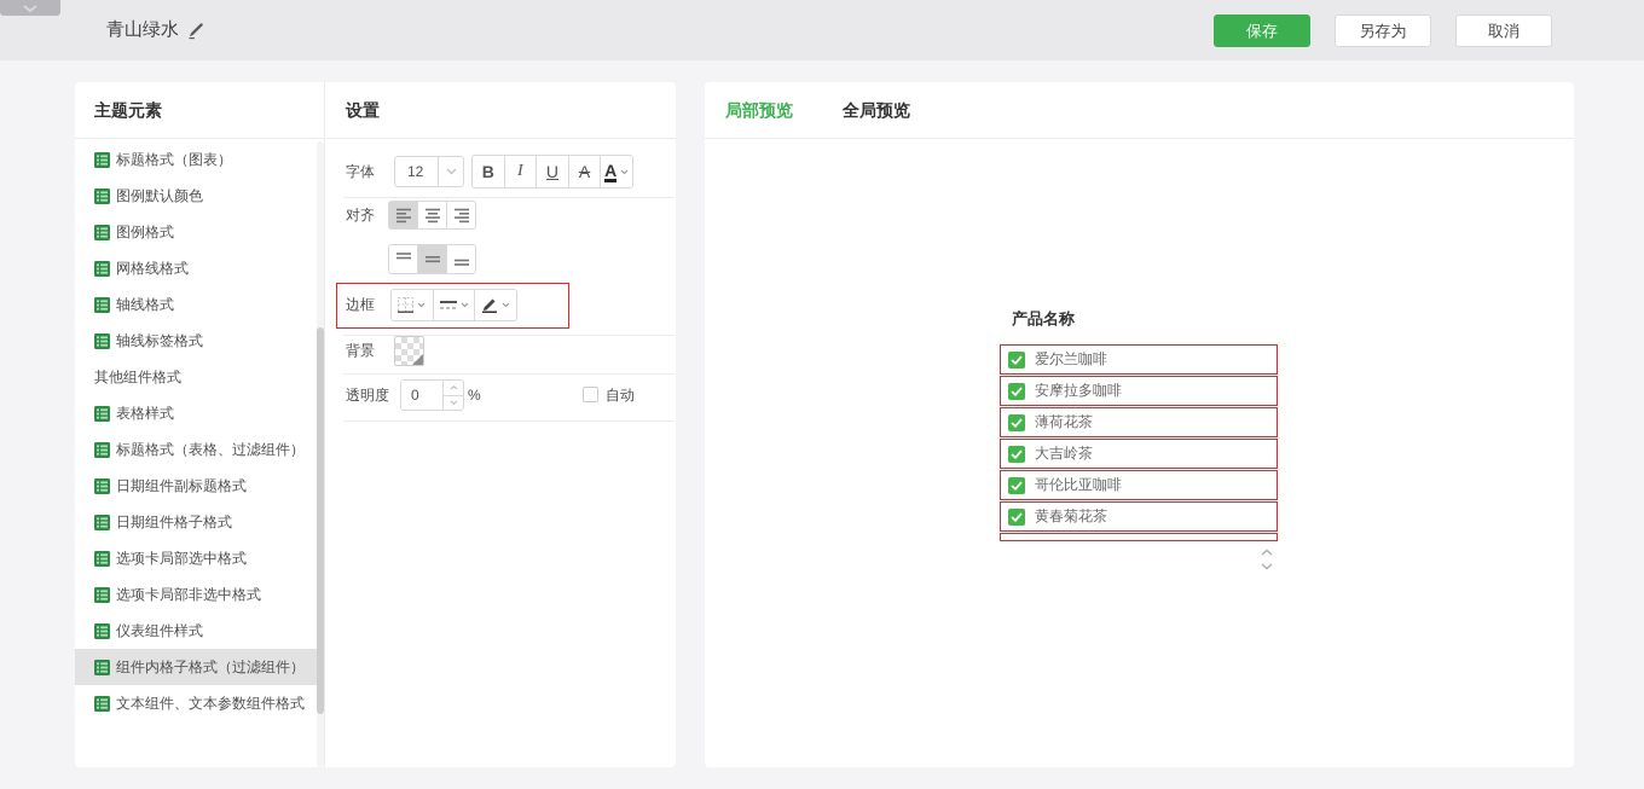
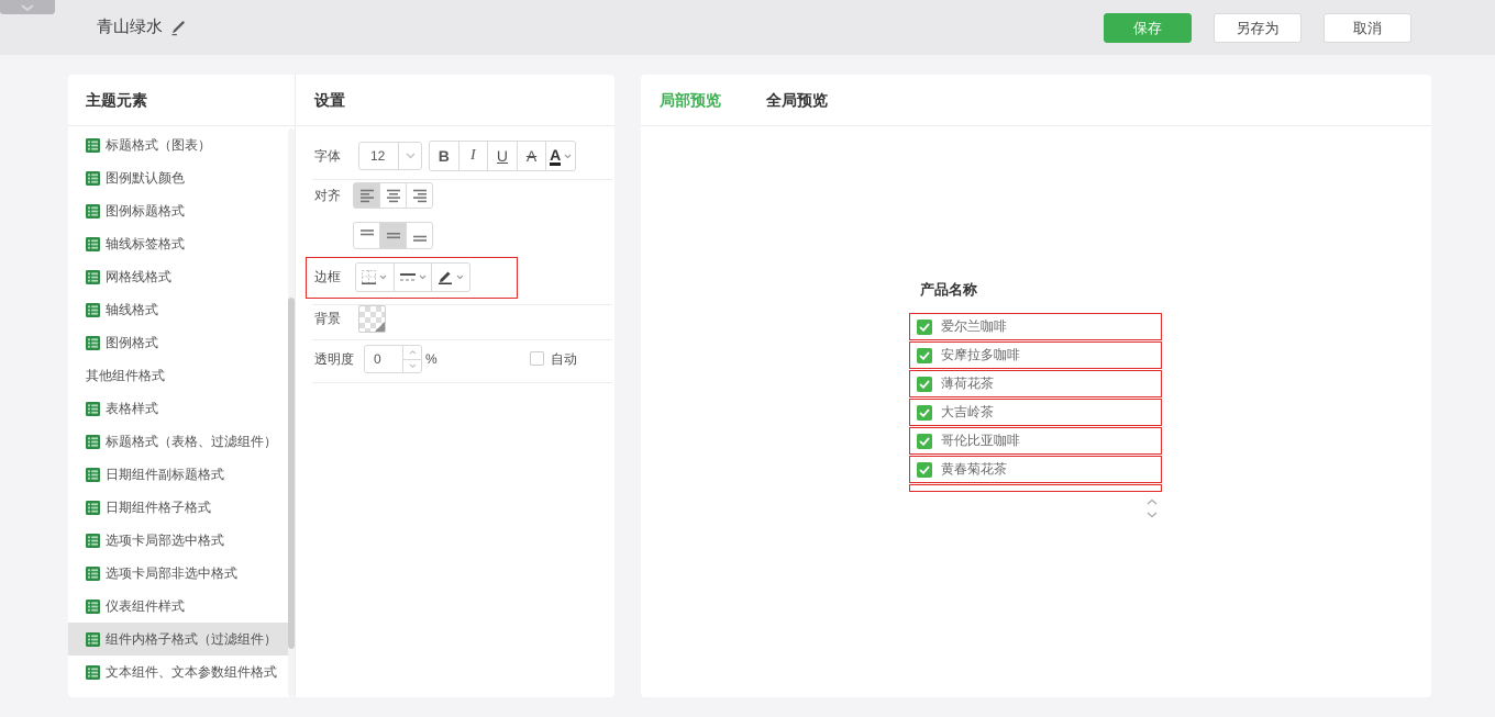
  青山绿水
  保存
  另存为
  取消
  主题元素
  标题格式（图表）
  图例默认颜色
+ 图例标题格式
- 图例格式
+ 轴线标签格式
  网格线格式
  轴线格式
- 轴线标签格式
+ 图例格式
  其他组件格式
  表格样式
  标题格式（表格、过滤组件）
  日期组件副标题格式
  日期组件格子格式
  选项卡局部选中格式
  选项卡局部非选中格式
  仪表组件样式
  组件内格子格式（过滤组件）
  文本组件、文本参数组件格式
  设置
  字体
  12
  B
  I
  U
  A
  A
  对齐
  边框
  背景
  透明度
  0
  %
  自动
  局部预览
  全局预览
  产品名称
  爱尔兰咖啡
  安摩拉多咖啡
  薄荷花茶
  大吉岭茶
  哥伦比亚咖啡
  黄春菊花茶
